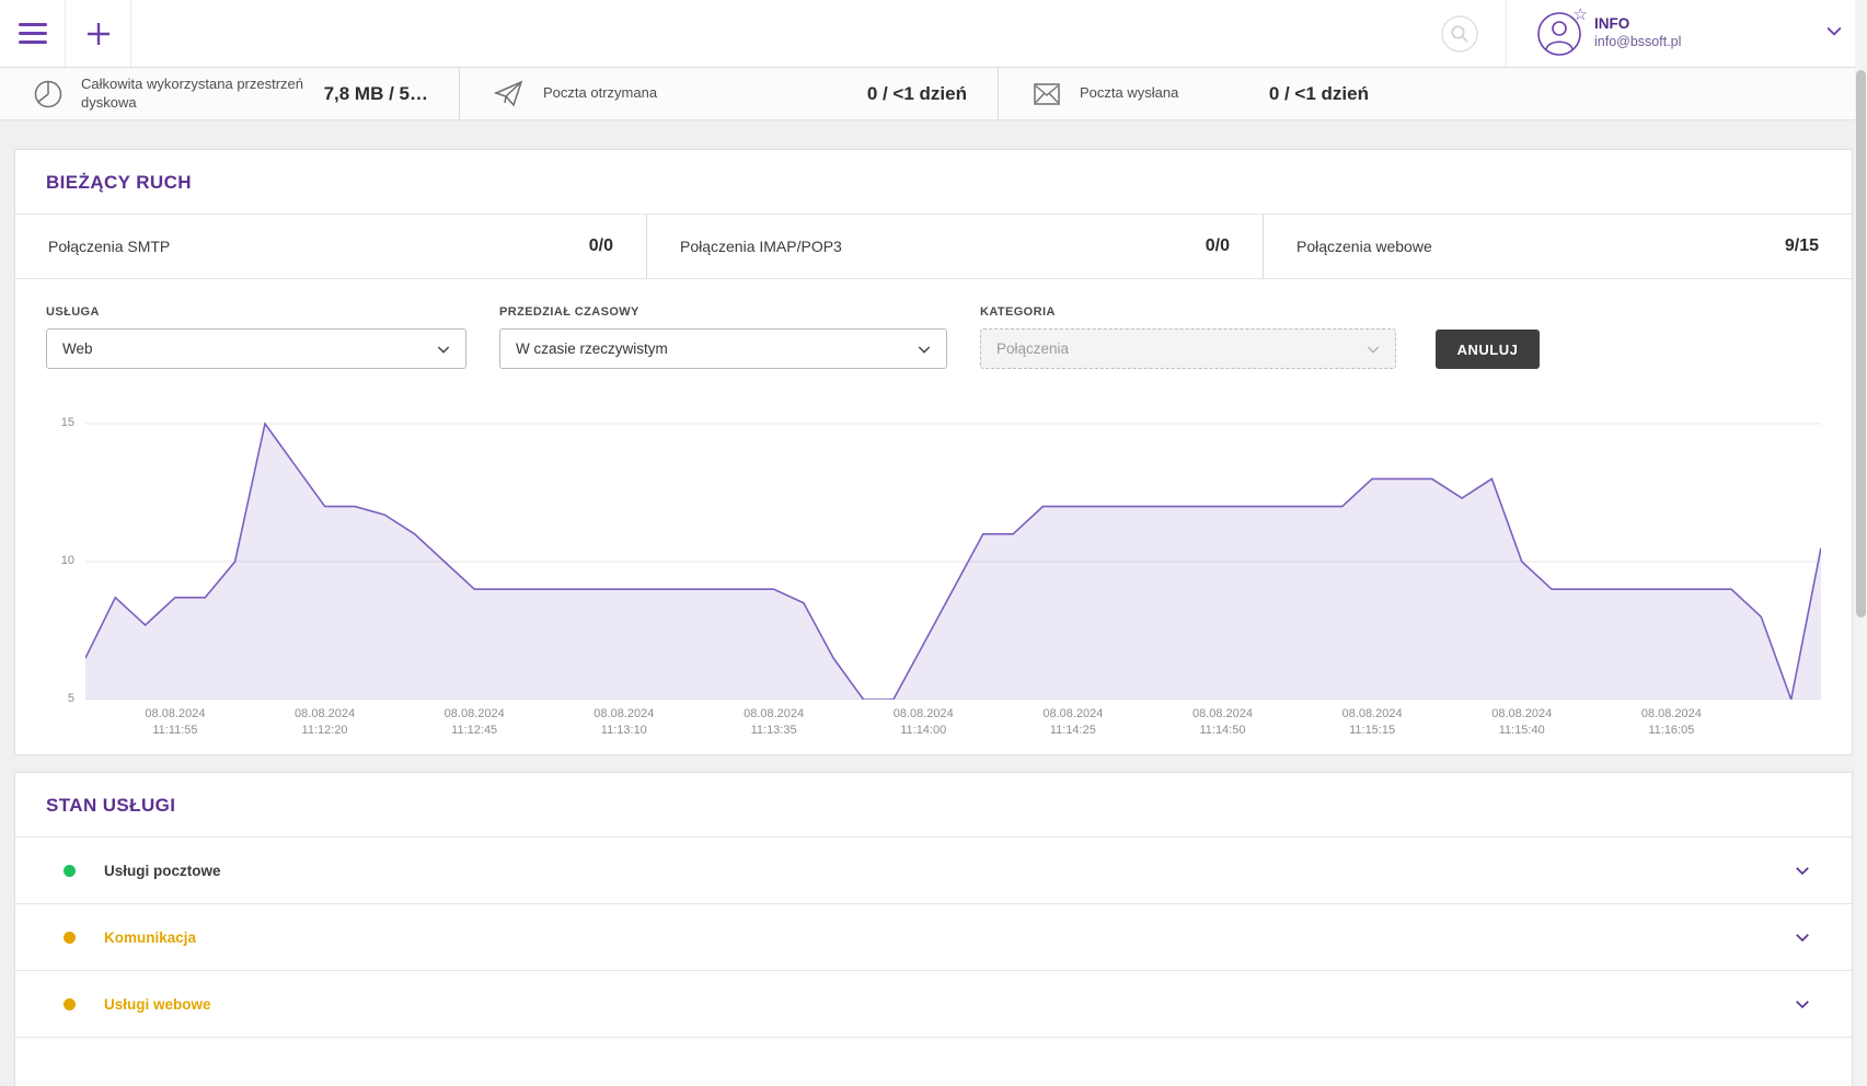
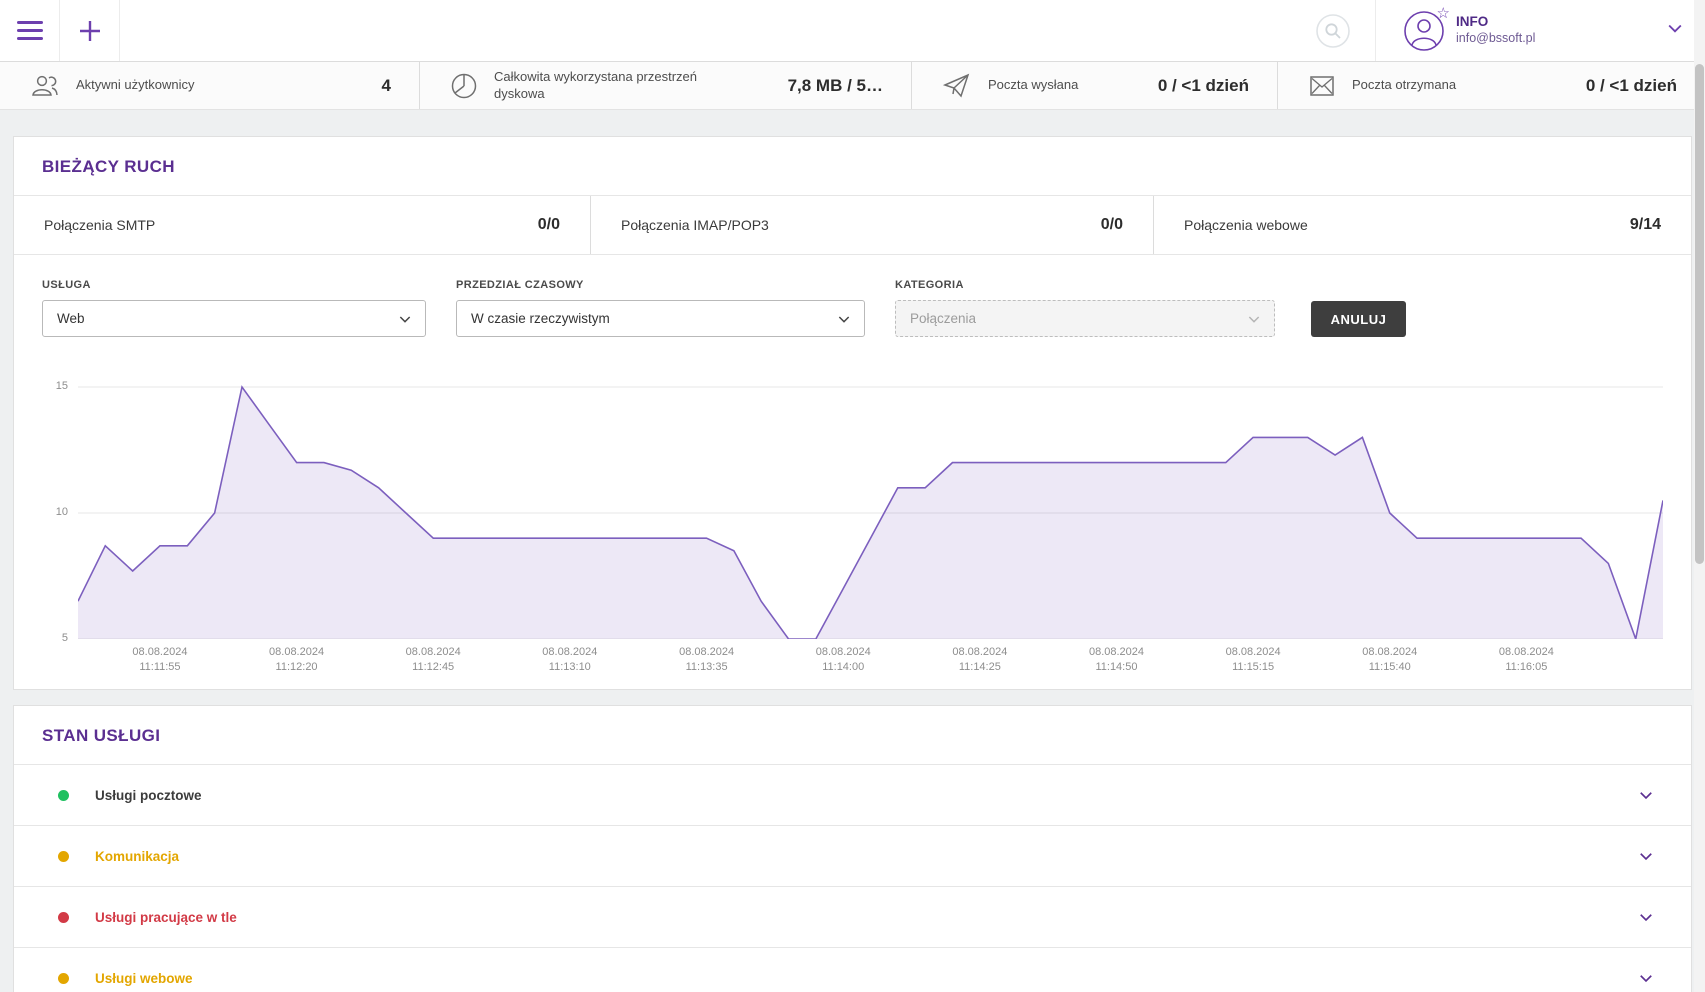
  ☆
  INFO
  info@bssoft.pl
+ Aktywni użytkownicy
+ 4
  Całkowita wykorzystana przestrzeń dyskowa
  7,8 MB / 5…
- Poczta otrzymana
+ Poczta wysłana
  0 / <1 dzień
- Poczta wysłana
+ Poczta otrzymana
  0 / <1 dzień
  BIEŻĄCY RUCH
  Połączenia SMTP
  0/0
  Połączenia IMAP/POP3
  0/0
  Połączenia webowe
- 9/15
+ 9/14
  USŁUGA
  Web
  PRZEDZIAŁ CZASOWY
  W czasie rzeczywistym
  KATEGORIA
  Połączenia
  ANULUJ
  15
  10
  5
  08.08.2024
  11:11:55
  08.08.2024
  11:12:20
  08.08.2024
  11:12:45
  08.08.2024
  11:13:10
  08.08.2024
  11:13:35
  08.08.2024
  11:14:00
  08.08.2024
  11:14:25
  08.08.2024
  11:14:50
  08.08.2024
  11:15:15
  08.08.2024
  11:15:40
  08.08.2024
  11:16:05
  STAN USŁUGI
  Usługi pocztowe
  Komunikacja
+ Usługi pracujące w tle
  Usługi webowe
